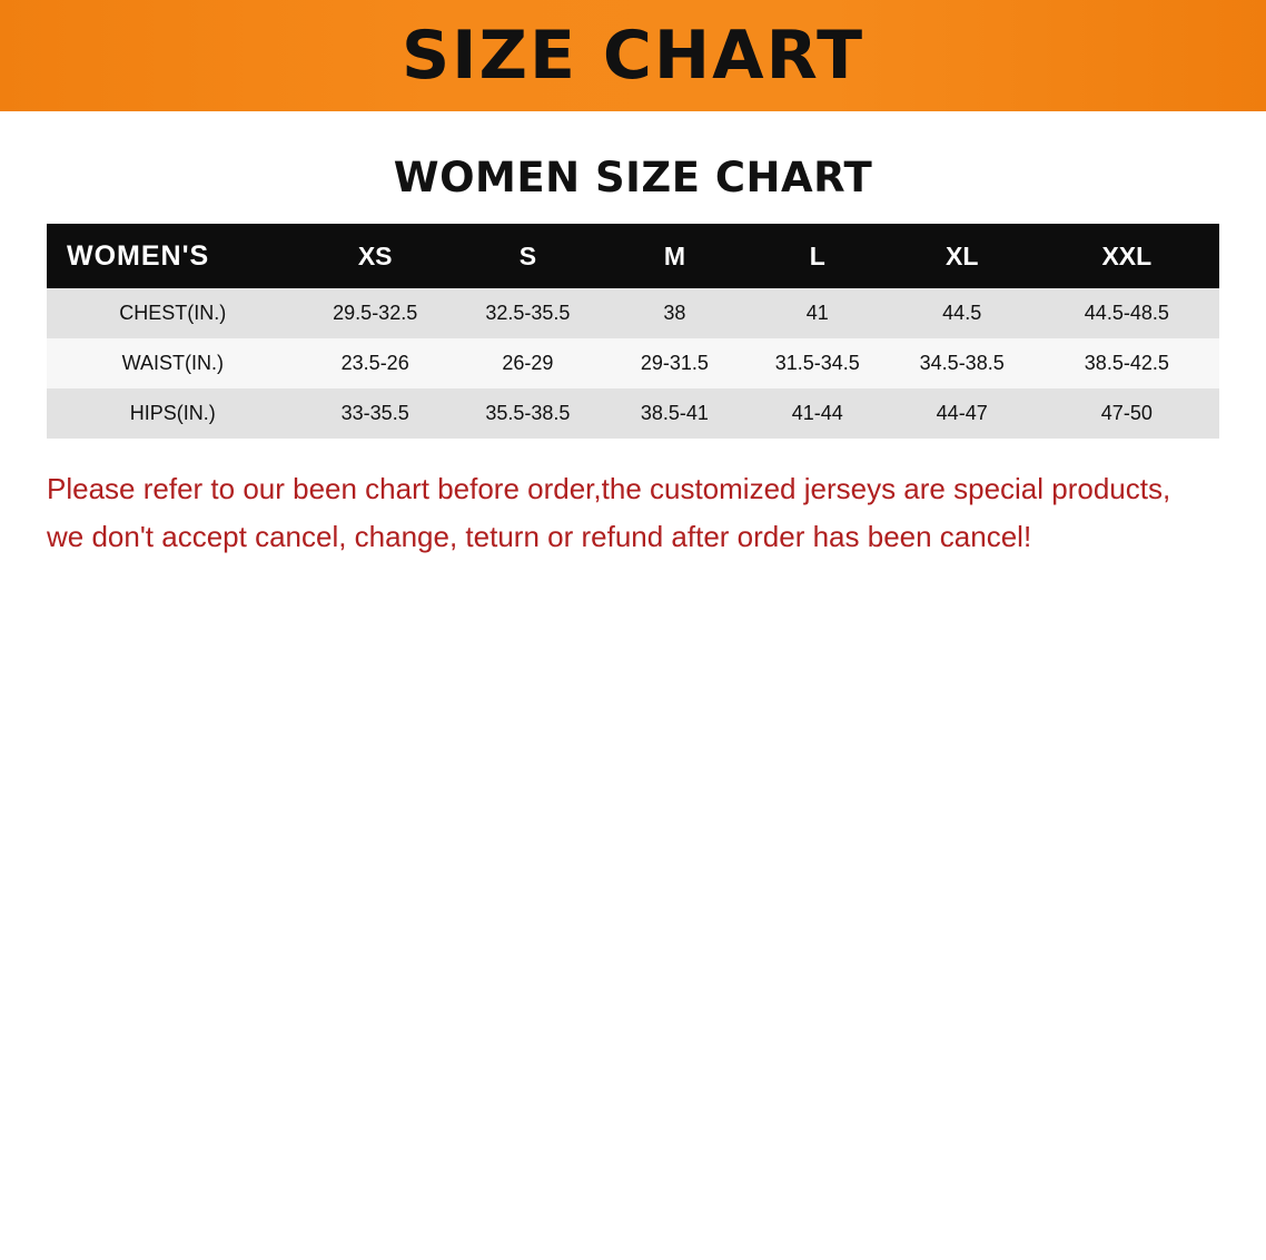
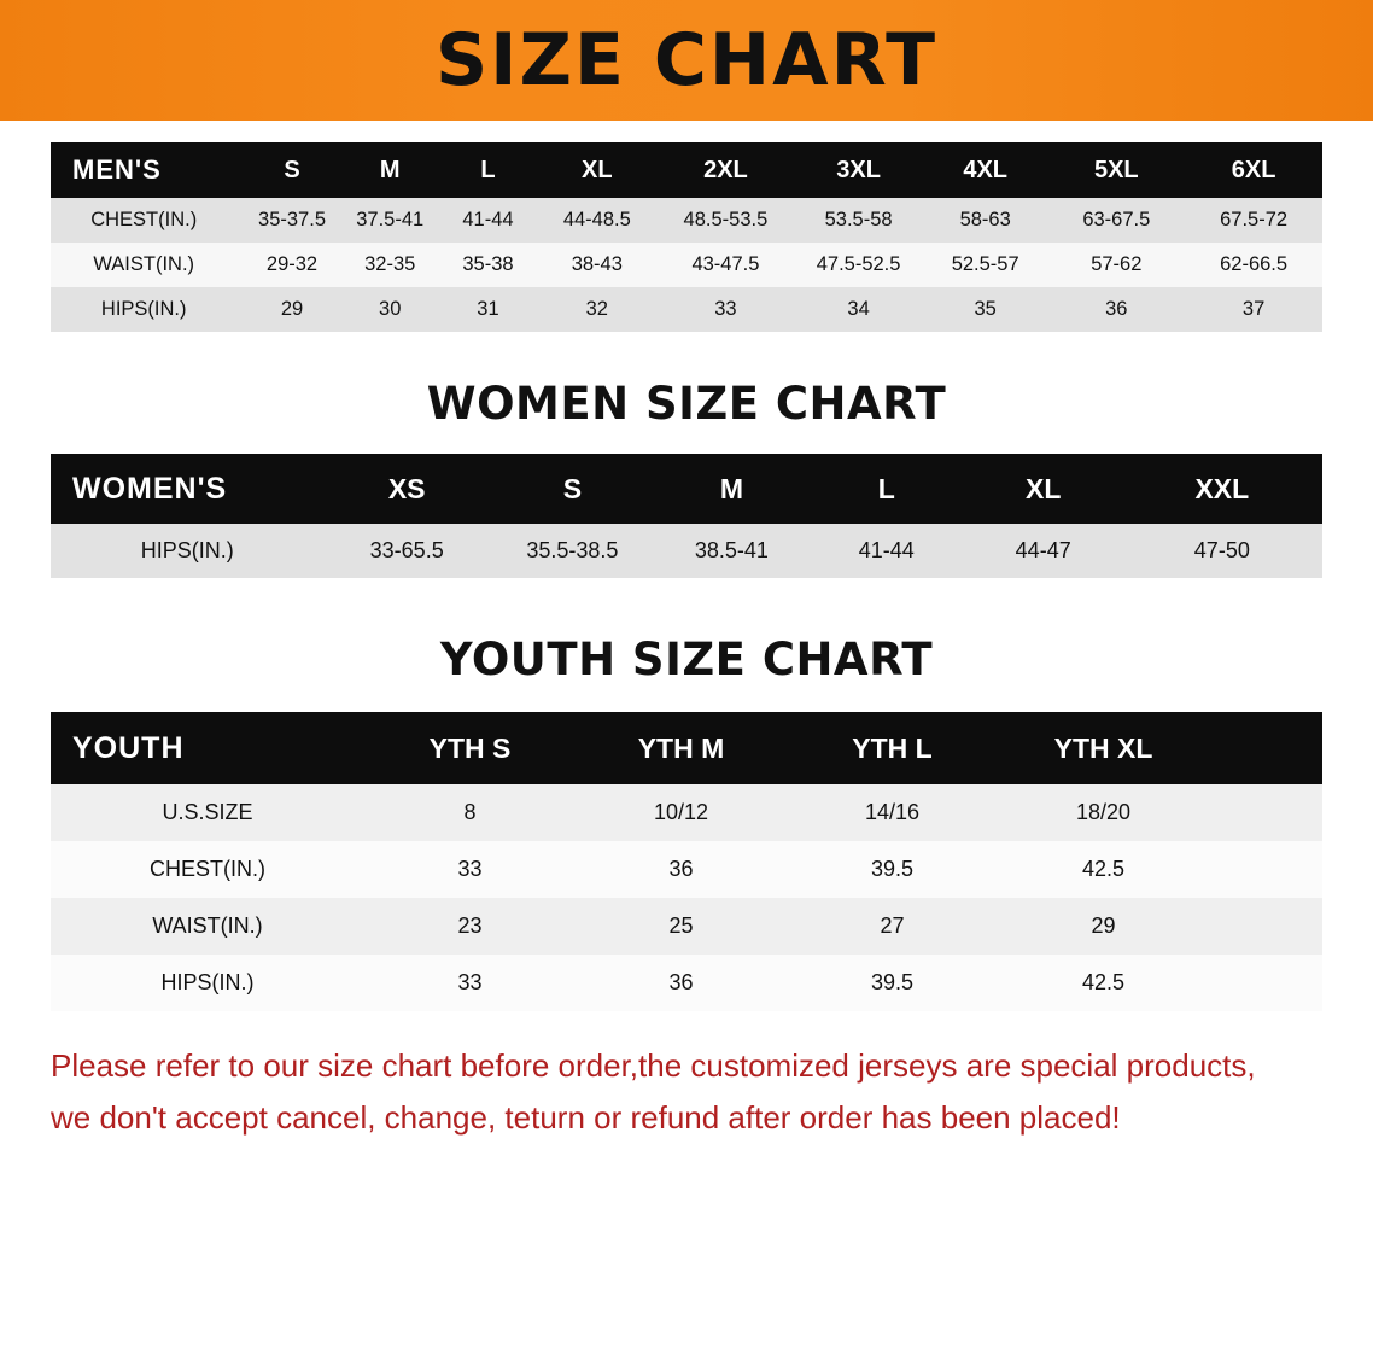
  SIZE CHART
+ MEN'S	S	M	L	XL	2XL	3XL	4XL	5XL	6XL
+ CHEST(IN.)	35-37.5	37.5-41	41-44	44-48.5	48.5-53.5	53.5-58	58-63	63-67.5	67.5-72
+ WAIST(IN.)	29-32	32-35	35-38	38-43	43-47.5	47.5-52.5	52.5-57	57-62	62-66.5
+ HIPS(IN.)	29	30	31	32	33	34	35	36	37
  WOMEN SIZE CHART
  WOMEN'S	XS	S	M	L	XL	XXL
- CHEST(IN.)	29.5-32.5	32.5-35.5	38	41	44.5	44.5-48.5
- WAIST(IN.)	23.5-26	26-29	29-31.5	31.5-34.5	34.5-38.5	38.5-42.5
- HIPS(IN.)	33-35.5	35.5-38.5	38.5-41	41-44	44-47	47-50
+ HIPS(IN.)	33-65.5	35.5-38.5	38.5-41	41-44	44-47	47-50
+ YOUTH SIZE CHART
+ YOUTH	YTH S	YTH M	YTH L	YTH XL
+ U.S.SIZE	8	10/12	14/16	18/20
+ CHEST(IN.)	33	36	39.5	42.5
+ WAIST(IN.)	23	25	27	29
+ HIPS(IN.)	33	36	39.5	42.5
- Please refer to our been chart before order,the customized jerseys are special products,
+ Please refer to our size chart before order,the customized jerseys are special products,
- we don't accept cancel, change, teturn or refund after order has been cancel!
+ we don't accept cancel, change, teturn or refund after order has been placed!
